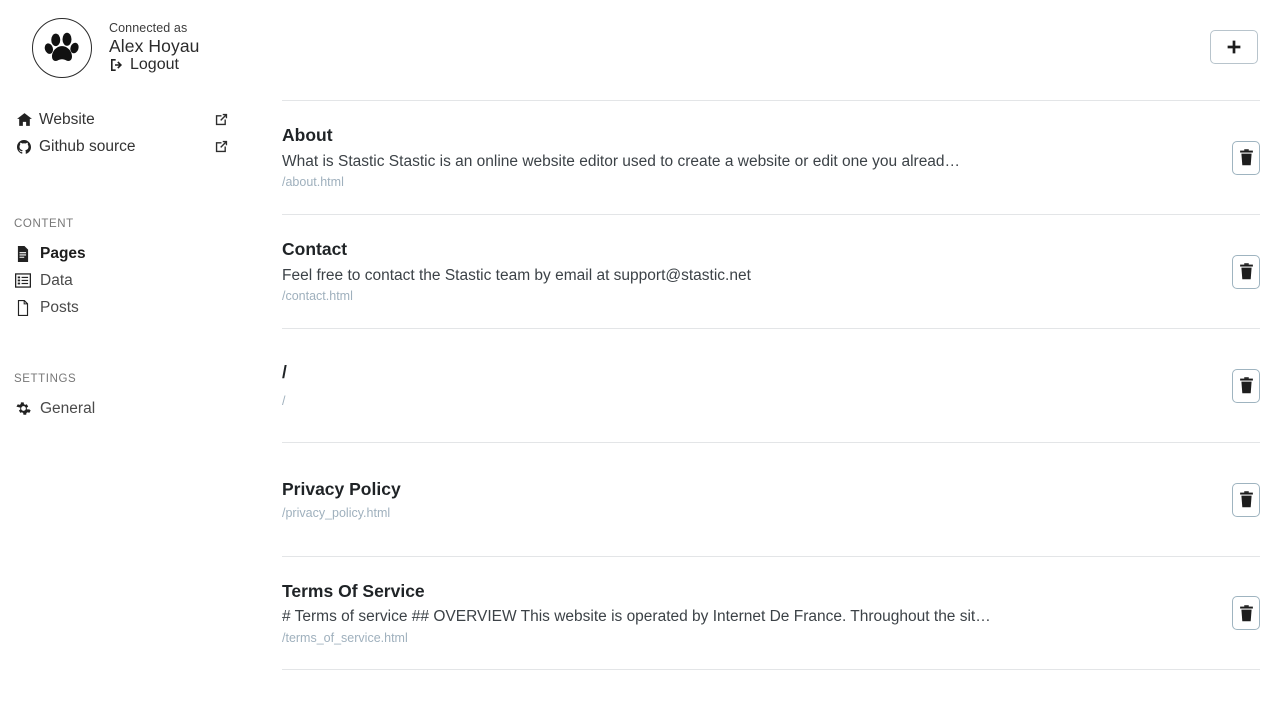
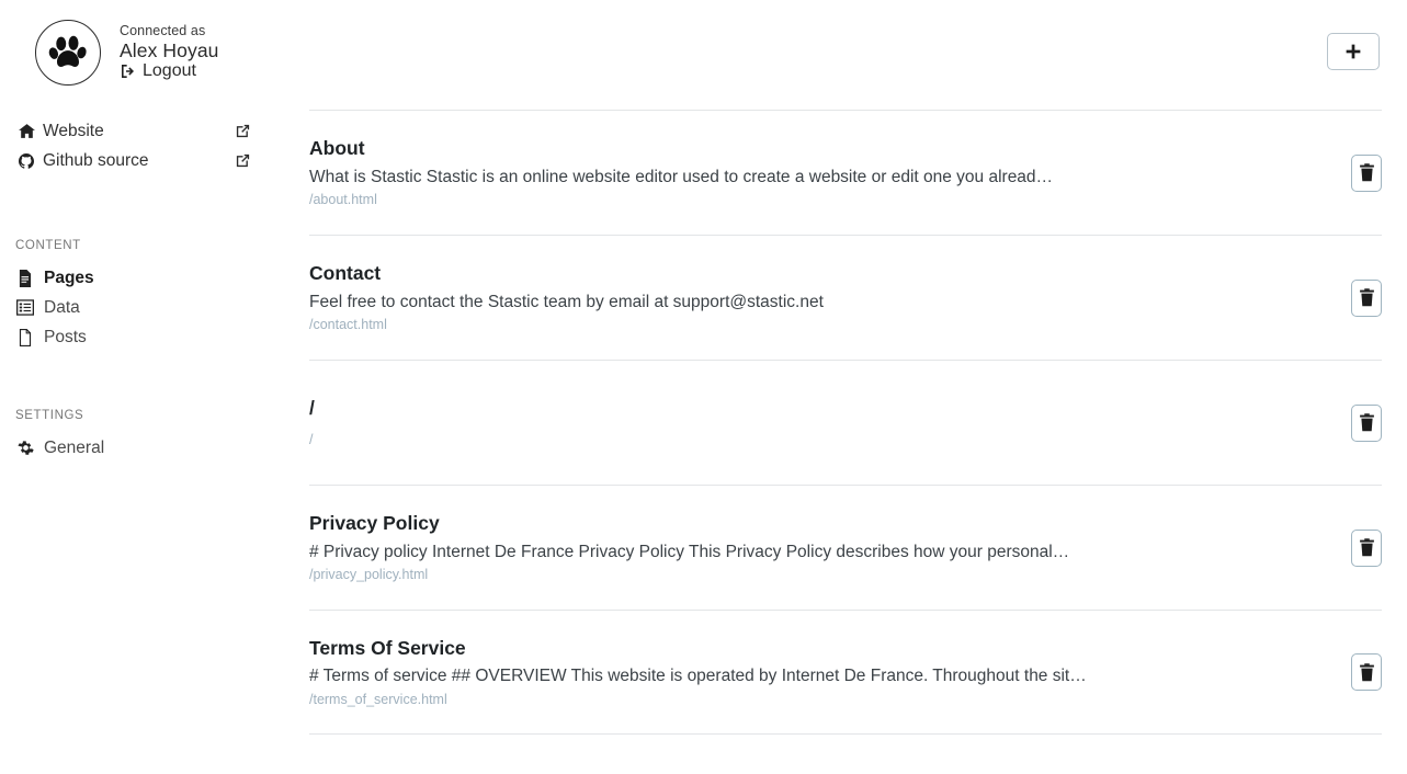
  Connected as
  Alex Hoyau
  Logout
  Website
  Github source
  CONTENT
  Pages
  Data
  Posts
  SETTINGS
  General
  About
  What is Stastic Stastic is an online website editor used to create a website or edit one you alread…
  /about.html
  Contact
  Feel free to contact the Stastic team by email at support@stastic.net
  /contact.html
  /
  /
  Privacy Policy
+ # Privacy policy Internet De France Privacy Policy This Privacy Policy describes how your personal…
  /privacy_policy.html
  Terms Of Service
  # Terms of service ## OVERVIEW This website is operated by Internet De France. Throughout the sit…
  /terms_of_service.html
